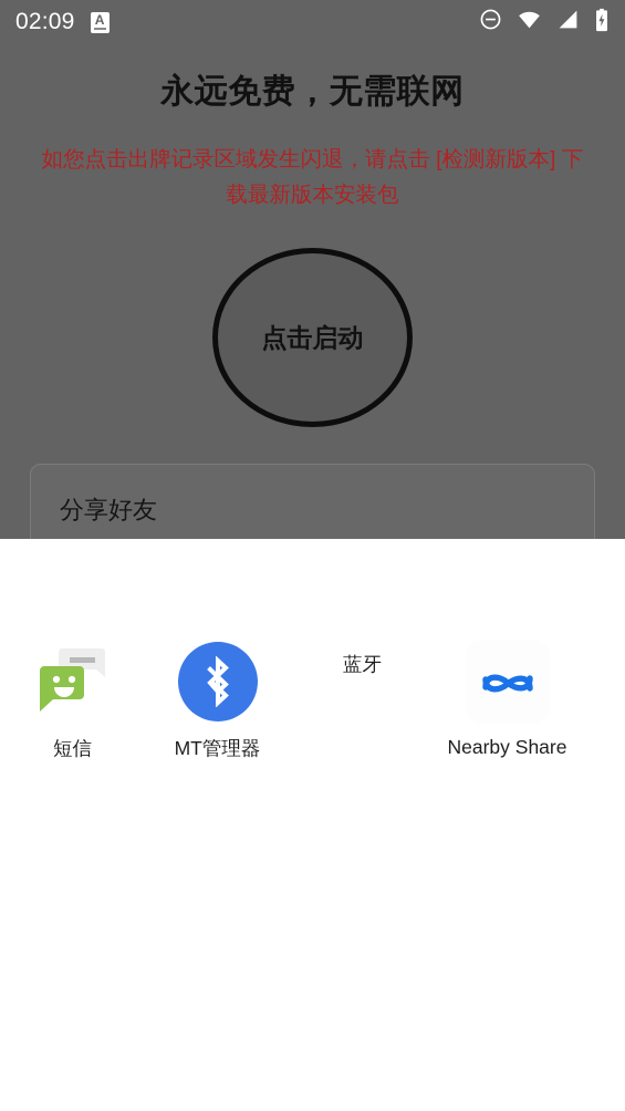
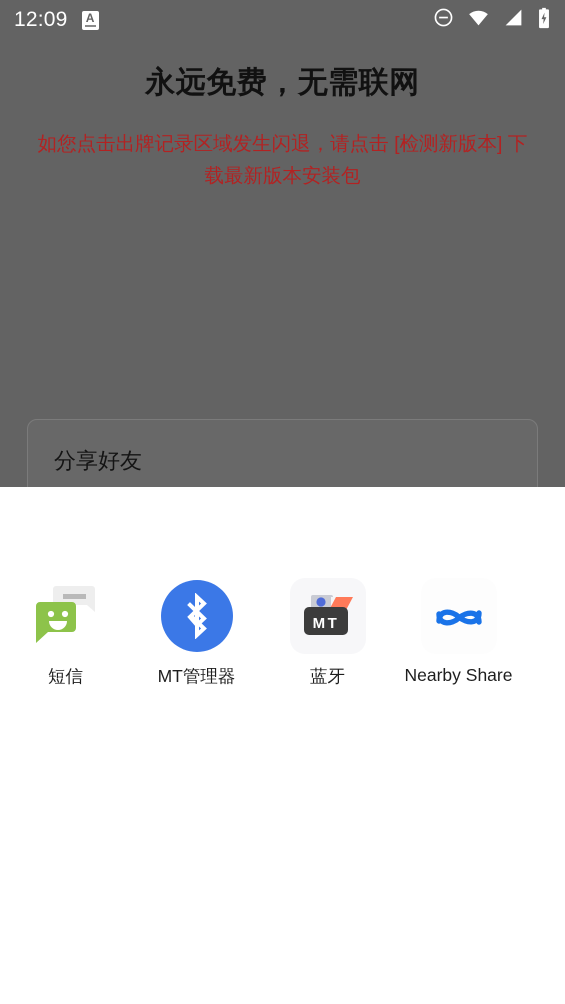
- 02:09
+ 12:09
  A
  永远免费，无需联网
  如您点击出牌记录区域发生闪退，请点击 [检测新版本] 下载最新版本安装包
- 点击启动
  分享好友
  短信
  MT管理器
+ MT
  蓝牙
  Nearby Share
